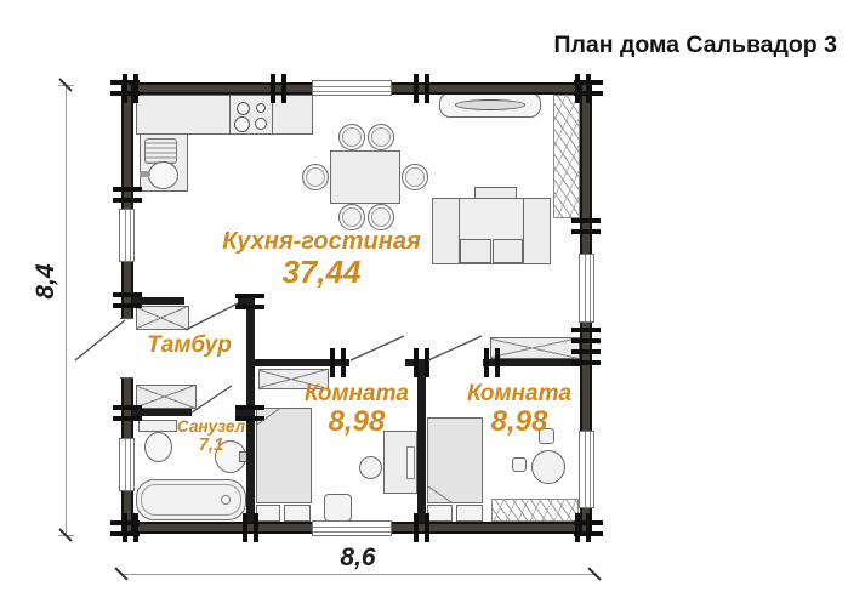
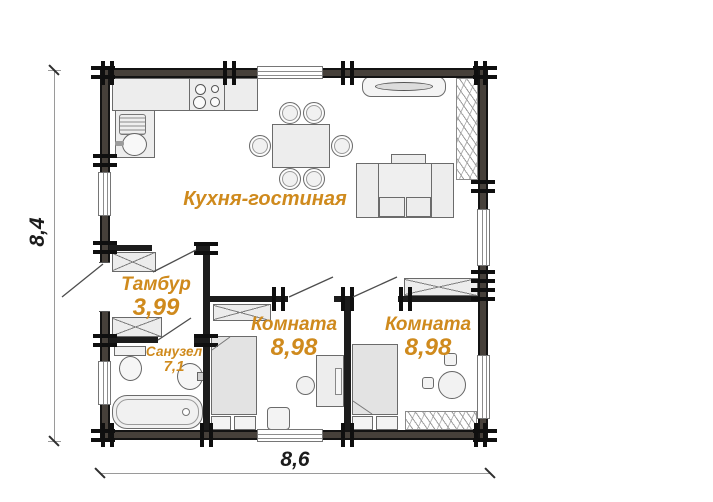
- План дома Сальвадор 3
  8,6
  Кухня-гостиная
- 37,44
  Тамбур
+ 3,99
  Санузел
  7,1
  Комната
  8,98
  Комната
  8,98
